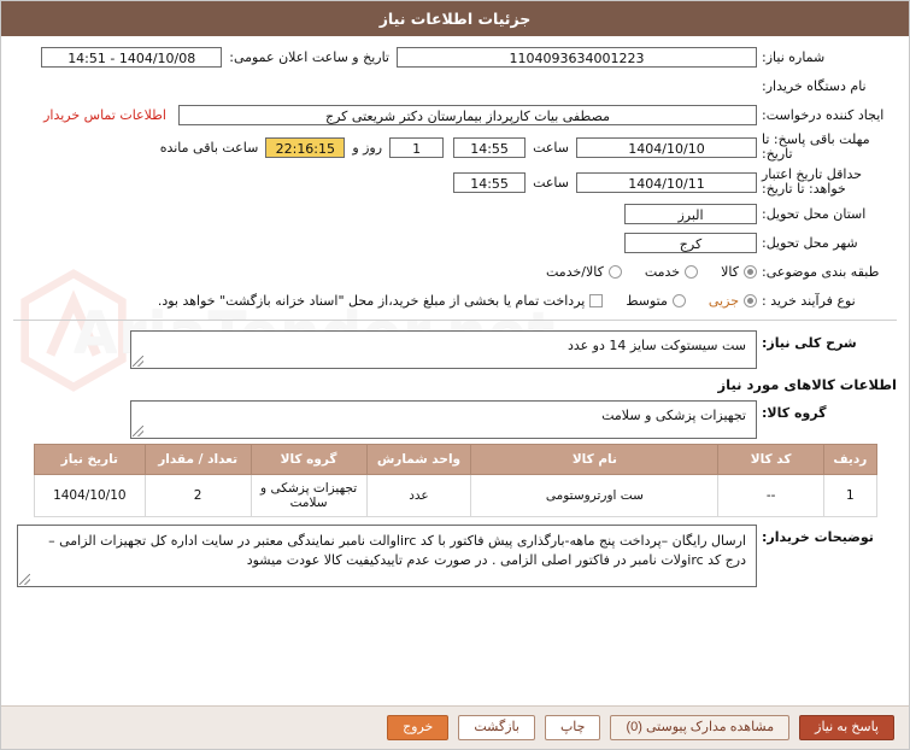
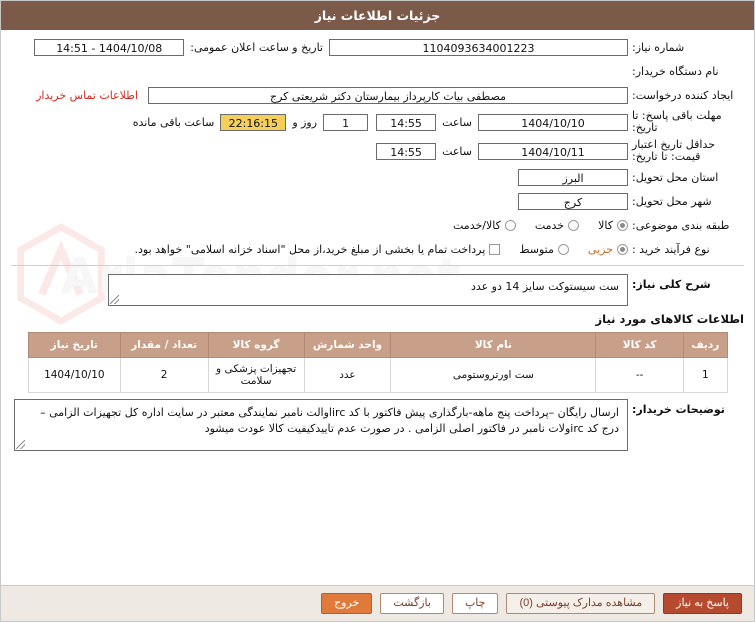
  جزئیات اطلاعات نیاز
  شماره نیاز:
  1104093634001223
  تاریخ و ساعت اعلان عمومی:
  1404/10/08 - 14:51
  نام دستگاه خریدار:
  ایجاد کننده درخواست:
  مصطفی بیات کارپرداز بیمارستان دکتر شریعتی کرج
  اطلاعات تماس خریدار
  مهلت باقی پاسخ: تا تاریخ:
  1404/10/10
  ساعت
  14:55
  1
  روز و
  22:16:15
  ساعت باقی مانده
- حداقل تاریخ اعتبار خواهد: تا تاریخ:
+ حداقل تاریخ اعتبار قیمت: تا تاریخ:
  1404/10/11
  ساعت
  14:55
  استان محل تحویل:
  البرز
  شهر محل تحویل:
  کرج
  طبقه بندی موضوعی:
  کالا
  خدمت
  کالا/خدمت
  نوع فرآیند خرید :
  جزیی
  متوسط
- پرداخت تمام یا بخشی از مبلغ خرید،از محل "اسناد خزانه بازگشت" خواهد بود.
+ پرداخت تمام یا بخشی از مبلغ خرید،از محل "اسناد خزانه اسلامی" خواهد بود.
  شرح کلی نیاز:
  ست سیستوکت سایز 14 دو عدد
  اطلاعات کالاهای مورد نیاز
- گروه کالا:
- تجهیزات پزشکی و سلامت
  ردیف	کد کالا	نام کالا	واحد شمارش	گروه کالا	تعداد / مقدار	تاریخ نیاز
  1	--	ست اورتروستومی	عدد	تجهیزات پزشکی و سلامت	2	1404/10/10
  توضیحات خریدار:
  ارسال رایگان –پرداخت پنج ماهه-بارگذاری پیش فاکتور با کد ircاوالت نامبر نمایندگی معتبر در سایت اداره کل تجهیزات الزامی – درج کد ircولات نامبر در فاکتور اصلی الزامی . در صورت عدم تاییدکیفیت کالا عودت میشود
  پاسخ به نیاز
  مشاهده مدارک پیوستی (0)
  چاپ
  بازگشت
  خروج
